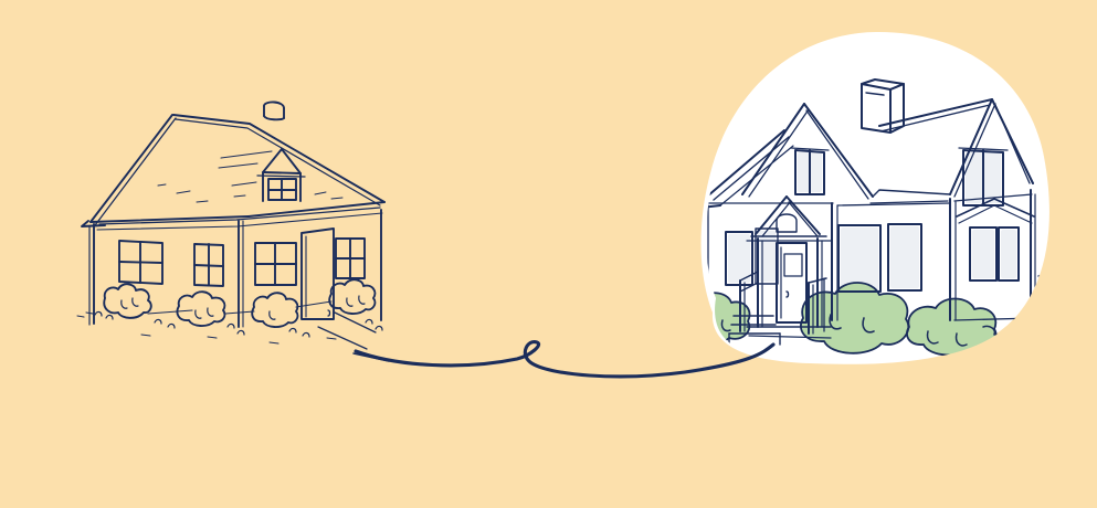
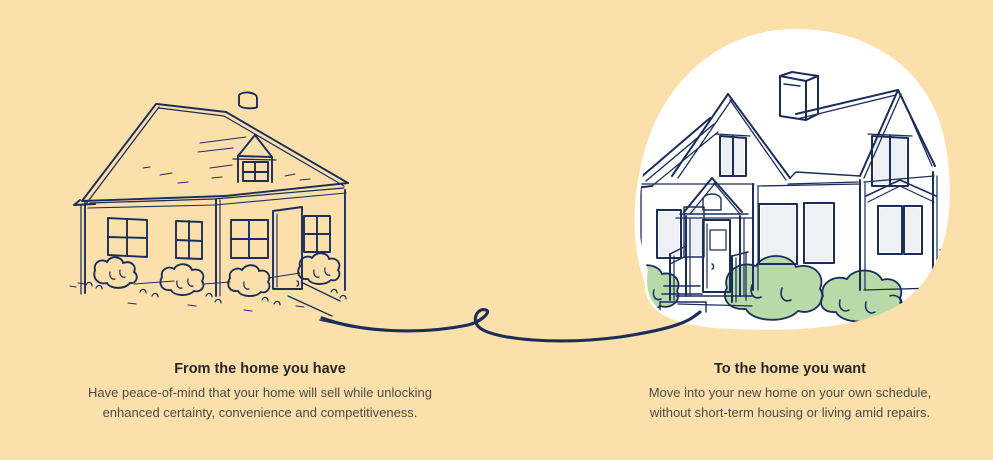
+ From the home you have
+ Have peace-of-mind that your home will sell while unlocking enhanced certainty, convenience and competitiveness.
+ To the home you want
+ Move into your new home on your own schedule, without short-term housing or living amid repairs.
